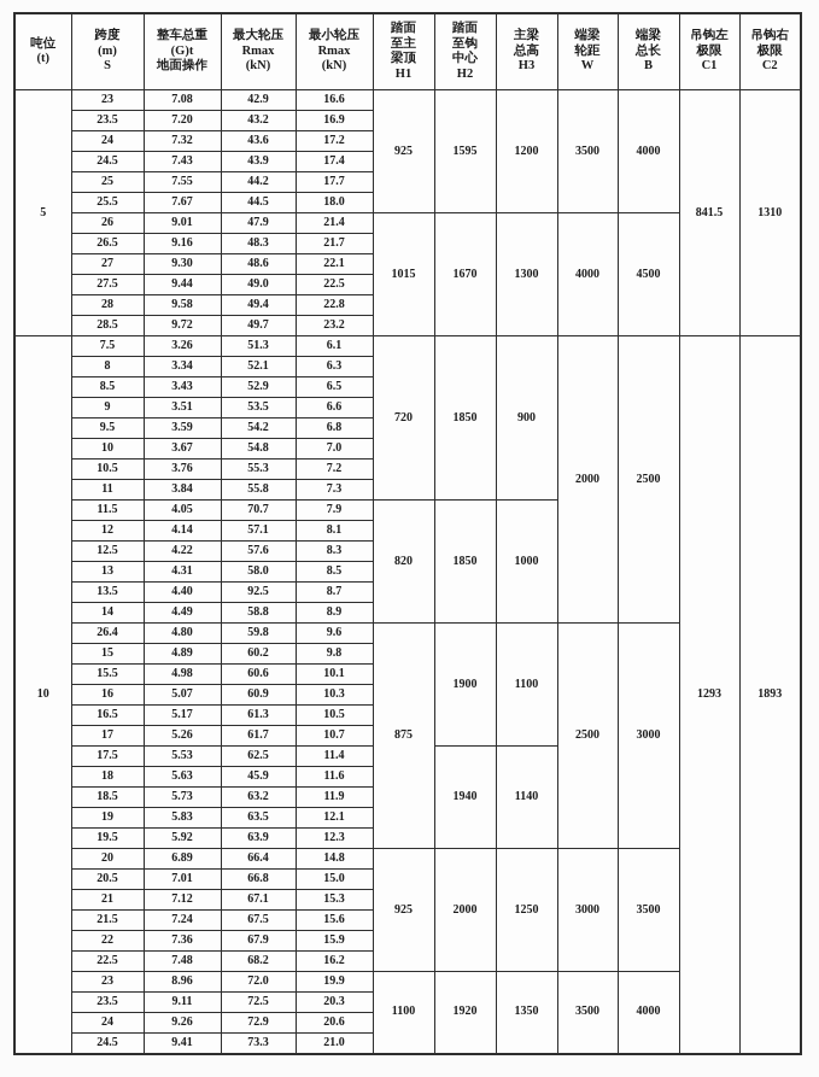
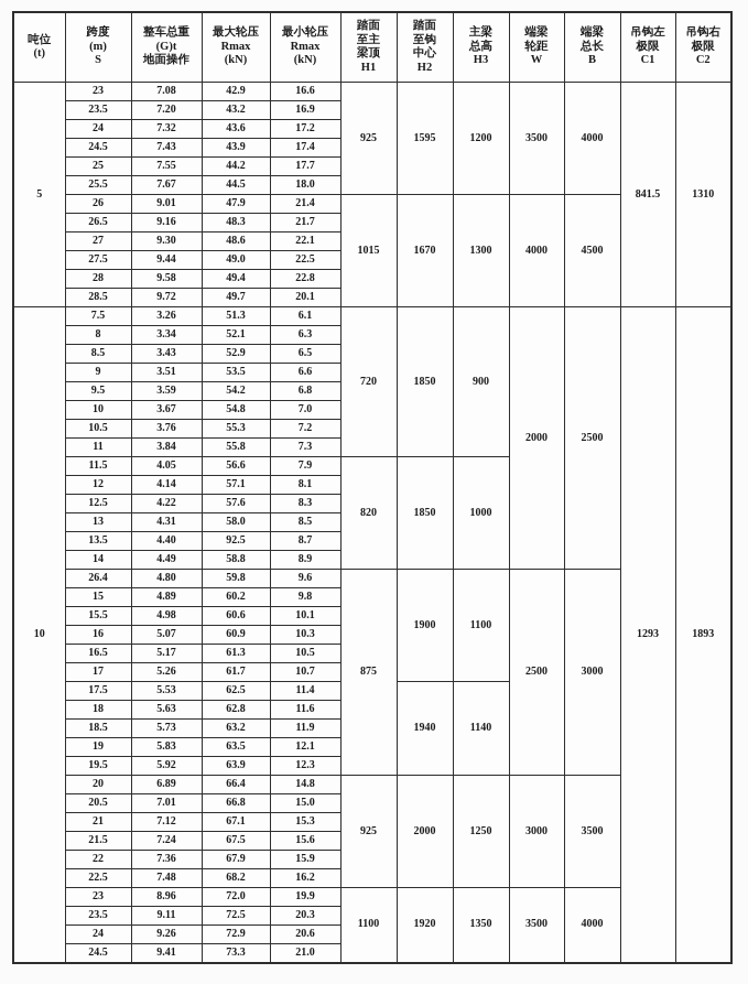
  吨位 (t)	跨度 (m) S	整车总重 (G)t 地面操作	最大轮压 Rmax (kN)	最小轮压 Rmax (kN)	踏面 至主 梁顶 H1	踏面 至钩 中心 H2	主梁 总高 H3	端梁 轮距 W	端梁 总长 B	吊钩左 极限 C1	吊钩右 极限 C2
  5	23	7.08	42.9	16.6	925	1595	1200	3500	4000	841.5	1310
  23.5	7.20	43.2	16.9
  24	7.32	43.6	17.2
  24.5	7.43	43.9	17.4
  25	7.55	44.2	17.7
  25.5	7.67	44.5	18.0
  26	9.01	47.9	21.4	1015	1670	1300	4000	4500
  26.5	9.16	48.3	21.7
  27	9.30	48.6	22.1
  27.5	9.44	49.0	22.5
  28	9.58	49.4	22.8
- 28.5	9.72	49.7	23.2
+ 28.5	9.72	49.7	20.1
  10	7.5	3.26	51.3	6.1	720	1850	900	2000	2500	1293	1893
  8	3.34	52.1	6.3
  8.5	3.43	52.9	6.5
  9	3.51	53.5	6.6
  9.5	3.59	54.2	6.8
  10	3.67	54.8	7.0
  10.5	3.76	55.3	7.2
  11	3.84	55.8	7.3
- 11.5	4.05	70.7	7.9	820	1850	1000
+ 11.5	4.05	56.6	7.9	820	1850	1000
  12	4.14	57.1	8.1
  12.5	4.22	57.6	8.3
  13	4.31	58.0	8.5
  13.5	4.40	92.5	8.7
  14	4.49	58.8	8.9
  26.4	4.80	59.8	9.6	875	1900	1100	2500	3000
  15	4.89	60.2	9.8
  15.5	4.98	60.6	10.1
  16	5.07	60.9	10.3
  16.5	5.17	61.3	10.5
  17	5.26	61.7	10.7
  17.5	5.53	62.5	11.4	1940	1140
- 18	5.63	45.9	11.6
+ 18	5.63	62.8	11.6
  18.5	5.73	63.2	11.9
  19	5.83	63.5	12.1
  19.5	5.92	63.9	12.3
  20	6.89	66.4	14.8	925	2000	1250	3000	3500
  20.5	7.01	66.8	15.0
  21	7.12	67.1	15.3
  21.5	7.24	67.5	15.6
  22	7.36	67.9	15.9
  22.5	7.48	68.2	16.2
  23	8.96	72.0	19.9	1100	1920	1350	3500	4000
  23.5	9.11	72.5	20.3
  24	9.26	72.9	20.6
  24.5	9.41	73.3	21.0
